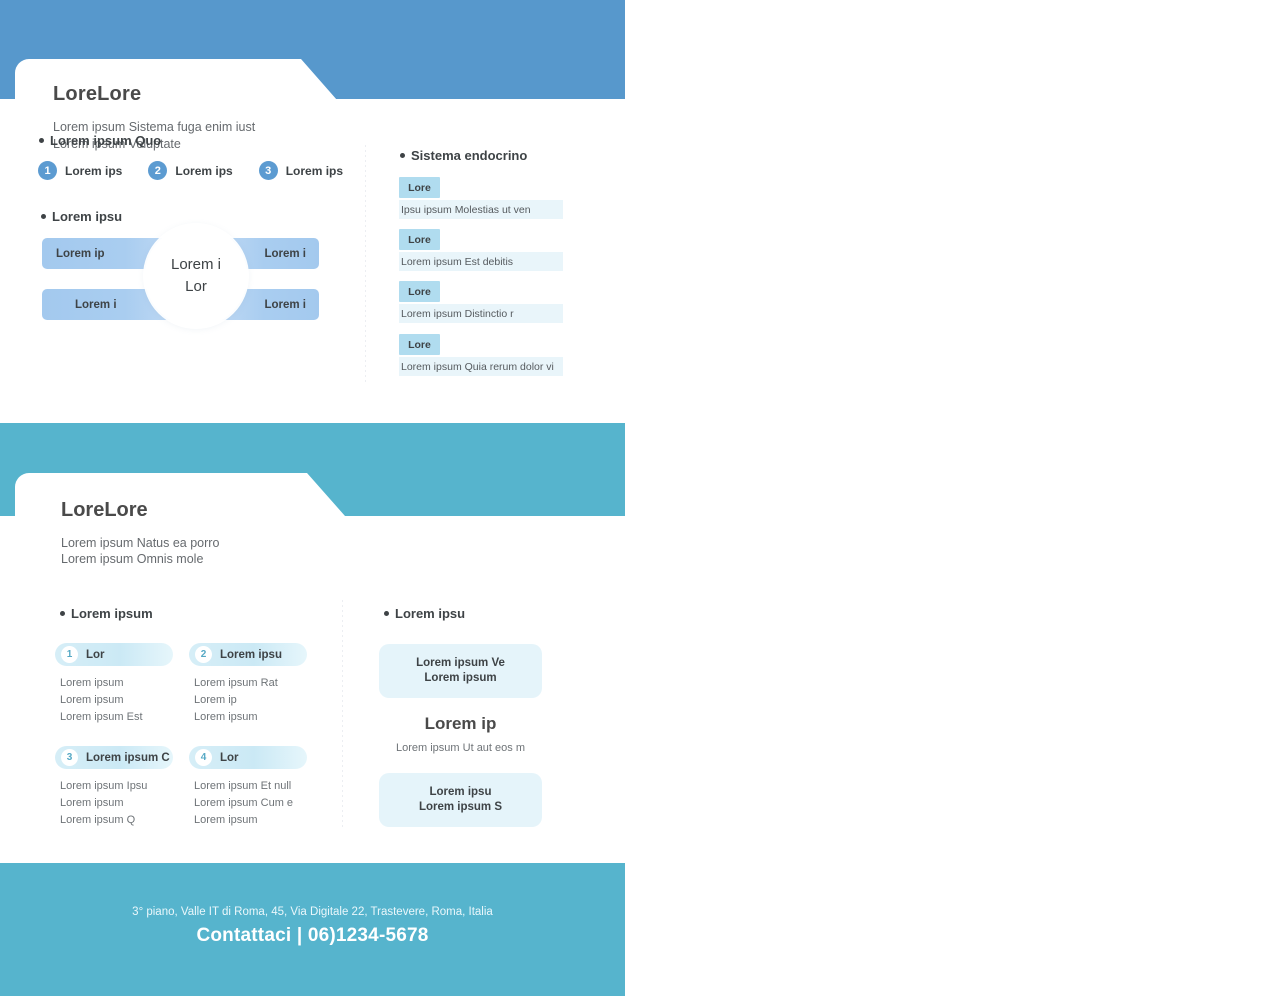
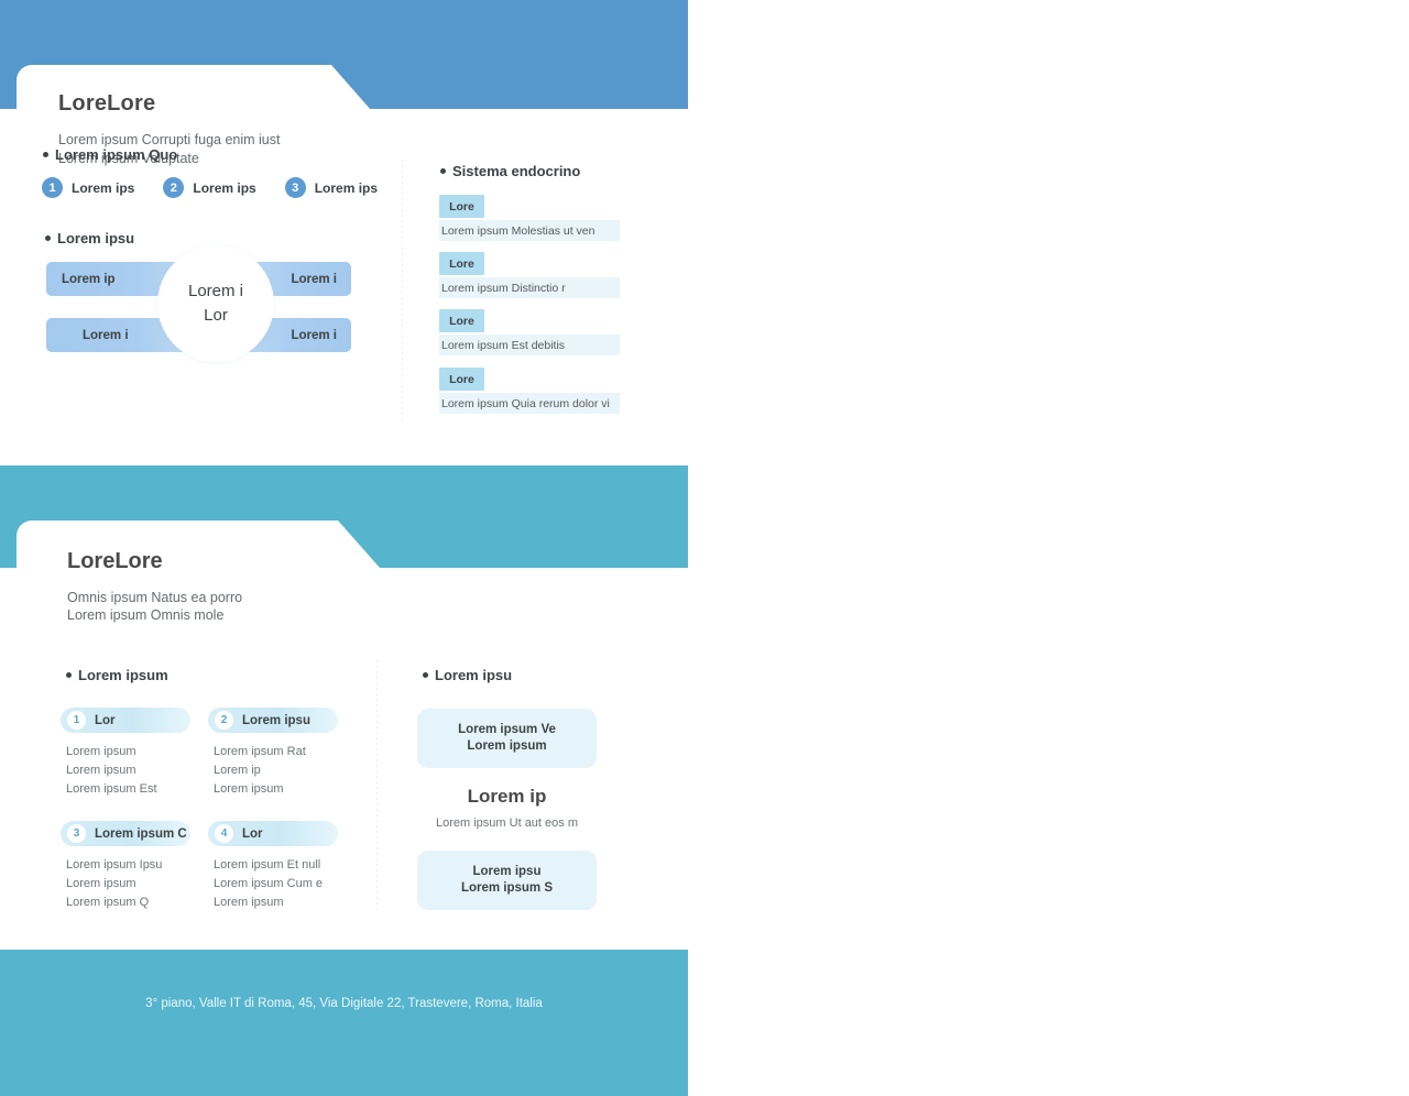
  LoreLore
- Lorem ipsum Sistema fuga enim iust
+ Lorem ipsum Corrupti fuga enim iust
  Lorem ipsum Quo
  1
  Lorem ips
  2
  Lorem ips
  3
  Lorem ips
  Lorem ipsu
  Lorem ip
  Lorem i
  Lorem i
  Lorem i
  Lorem i
  Lor
  Sistema endocrino
  Lore
- Ipsu ipsum Molestias ut ven
+ Lorem ipsum Molestias ut ven
  Lore
- Lorem ipsum Est debitis
+ Lorem ipsum Distinctio r
  Lore
- Lorem ipsum Distinctio r
+ Lorem ipsum Est debitis
  Lore
  Lorem ipsum Quia rerum dolor vi
  LoreLore
- Lorem ipsum Natus ea porro
+ Omnis ipsum Natus ea porro
  Lorem ipsum Omnis mole
  Lorem ipsum
  Lorem ipsu
  1
  Lor
  Lorem ipsum
  Lorem ipsum
  Lorem ipsum Est
  2
  Lorem ipsu
  Lorem ipsum Rat
  Lorem ip
  Lorem ipsum
  3
  Lorem ipsum C
  Lorem ipsum Ipsu
  Lorem ipsum
  Lorem ipsum Q
  4
  Lor
  Lorem ipsum Et null
  Lorem ipsum Cum e
  Lorem ipsum
  Lorem ipsum Ve
  Lorem ipsum
  Lorem ip
  Lorem ipsum Ut aut eos m
  Lorem ipsu
  Lorem ipsum S
  3° piano, Valle IT di Roma, 45, Via Digitale 22, Trastevere, Roma, Italia
- Contattaci | 06)1234-5678
